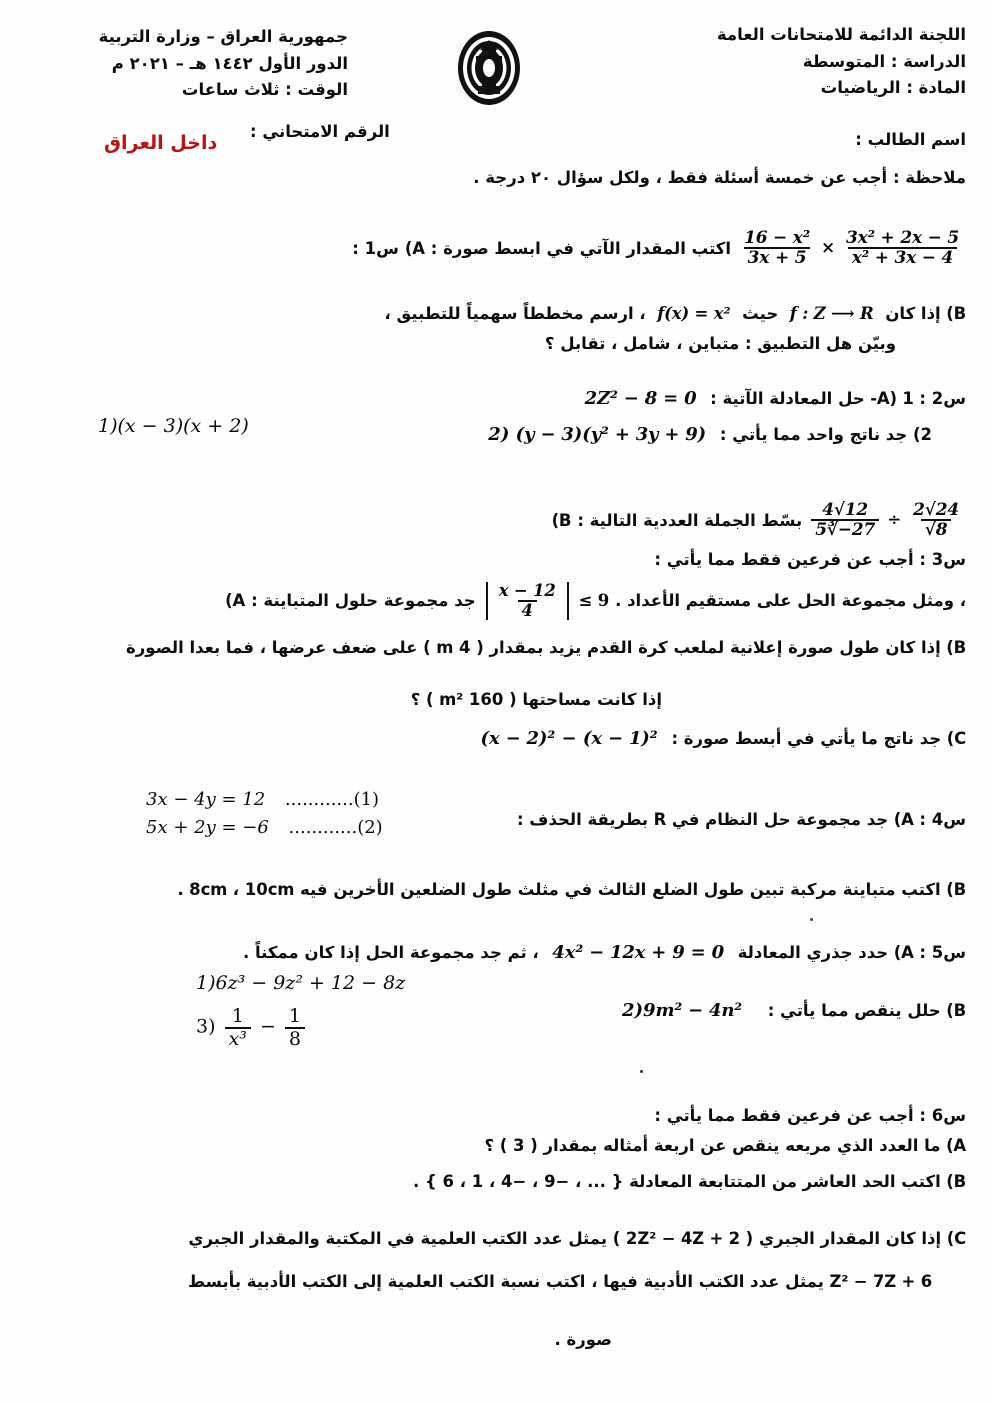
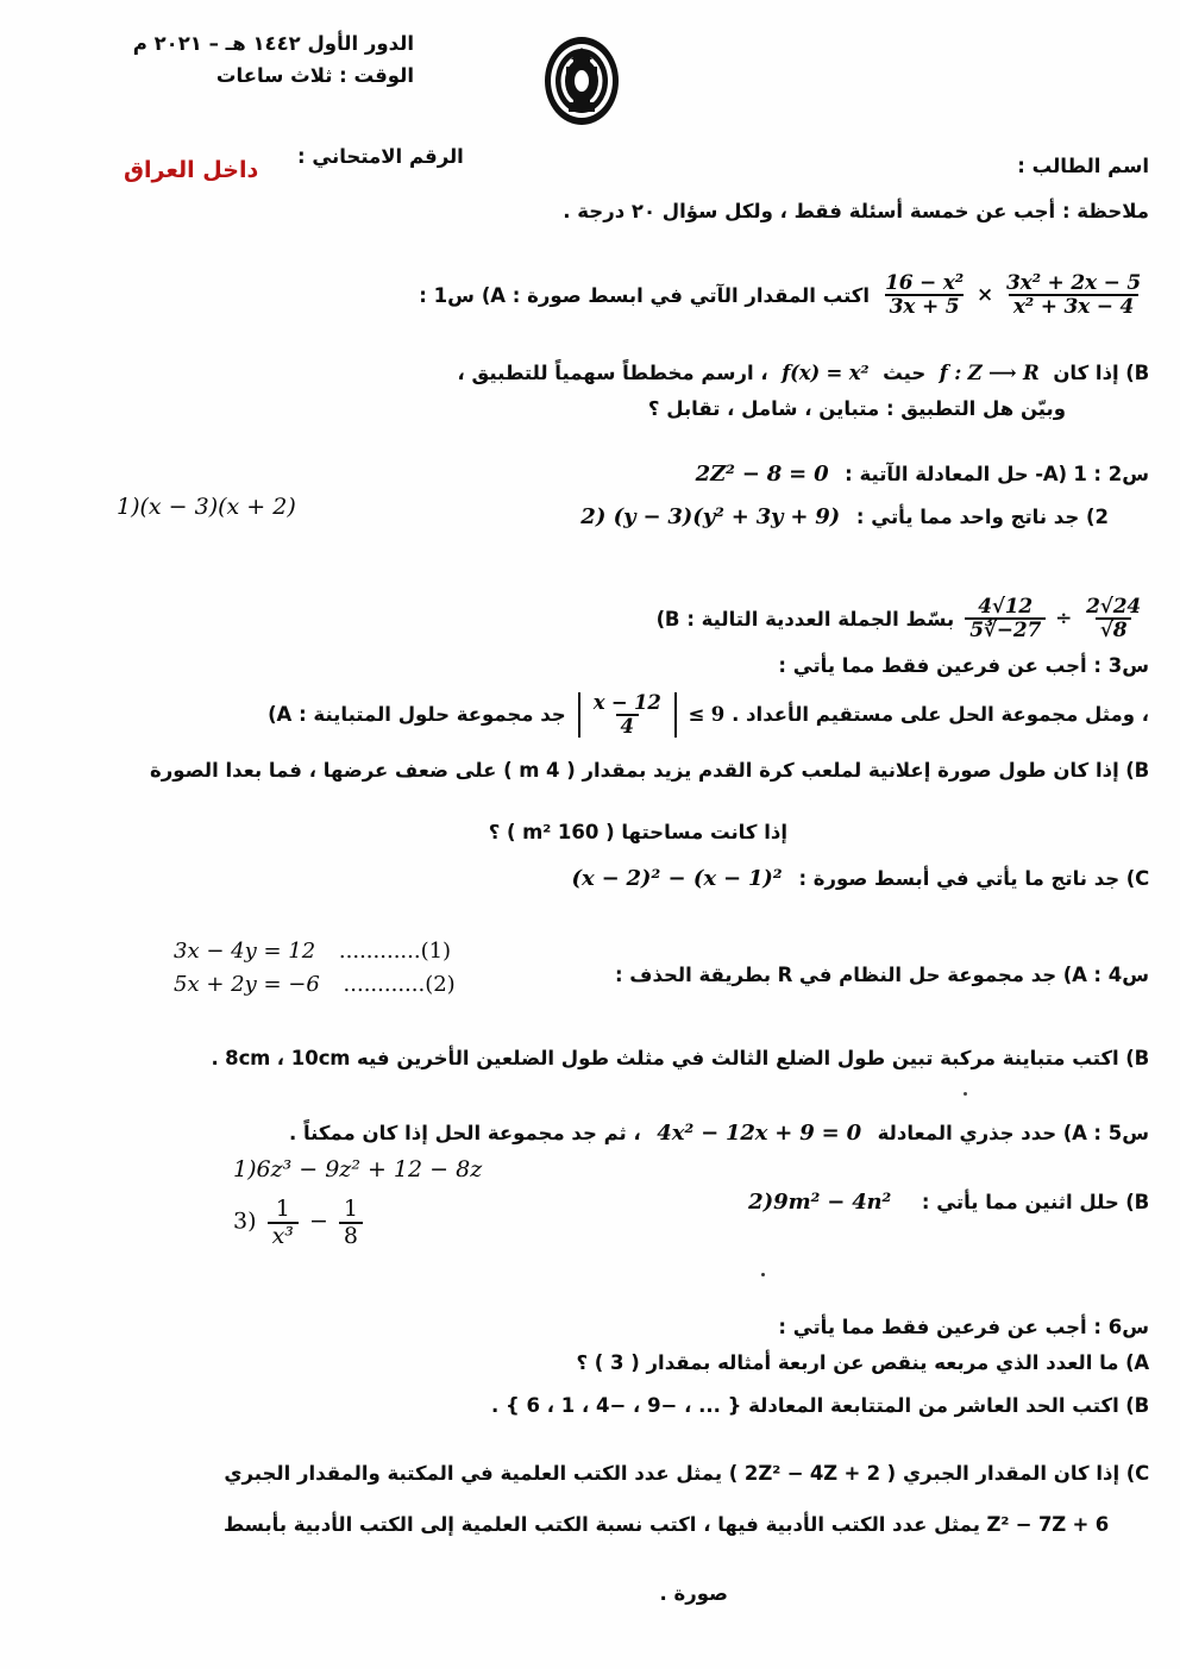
- اللجنة الدائمة للامتحانات العامة
- الدراسة : المتوسطة
- المادة : الرياضيات
- جمهورية العراق – وزارة التربية
  الدور الأول ١٤٤٢ هـ – ٢٠٢١ م
  الوقت : ثلاث ساعات
  اسم الطالب :
  الرقم الامتحاني :
  داخل العراق
  ملاحظة : أجب عن خمسة أسئلة فقط ، ولكل سؤال ٢٠ درجة .
  س1 :
  A)
  اكتب المقدار الآتي في ابسط صورة :
  16 − x²
  3x + 5
  ×
  3x² + 2x − 5
  x² + 3x − 4
  B) إذا كان f : Z ⟶ R حيث f(x) = x² ، ارسم مخططاً سهمياً للتطبيق ،
  وبيّن هل التطبيق : متباين ، شامل ، تقابل ؟
  س2 : A) 1- حل المعادلة الآتية : 2Z² − 8 = 0
  2) جد ناتج واحد مما يأتي : 2) (y − 3)(y² + 3y + 9)
  1)(x − 3)(x + 2)
  B)
  بسّط الجملة العددية التالية :
  4√12
  5∛−27
  ÷
  2√24
  √8
  س3 : أجب عن فرعين فقط مما يأتي :
  A)
  جد مجموعة حلول المتباينة :
  x − 12
  4
  ≤ 9
  ، ومثل مجموعة الحل على مستقيم الأعداد .
  B) إذا كان طول صورة إعلانية لملعب كرة القدم يزيد بمقدار ( 4 m ) على ضعف عرضها ، فما بعدا الصورة
  إذا كانت مساحتها ( 160 m² ) ؟
  C) جد ناتج ما يأتي في أبسط صورة : (x − 2)² − (x − 1)²
  س4 : A) جد مجموعة حل النظام في R بطريقة الحذف :
  3x − 4y = 12 ............(1)
  5x + 2y = −6 ............(2)
  B) اكتب متباينة مركبة تبين طول الضلع الثالث في مثلث طول الضلعين الأخرين فيه 8cm ، 10cm .
  س5 : A) حدد جذري المعادلة 4x² − 12x + 9 = 0 ، ثم جد مجموعة الحل إذا كان ممكناً .
- B) حلل ينقص مما يأتي : 2)9m² − 4n²
+ B) حلل اثنين مما يأتي : 2)9m² − 4n²
  1)6z³ − 9z² + 12 − 8z
  3)
  1
  x³
  −
  1
  8
  س6 : أجب عن فرعين فقط مما يأتي :
  A) ما العدد الذي مربعه ينقص عن اربعة أمثاله بمقدار ( 3 ) ؟
  B) اكتب الحد العاشر من المتتابعة المعادلة { ... ، −9 ، −4 ، 1 ، 6 } .
  C) إذا كان المقدار الجبري ( 2Z² − 4Z + 2 ) يمثل عدد الكتب العلمية في المكتبة والمقدار الجبري
  Z² − 7Z + 6 يمثل عدد الكتب الأدبية فيها ، اكتب نسبة الكتب العلمية إلى الكتب الأدبية بأبسط
  صورة .
